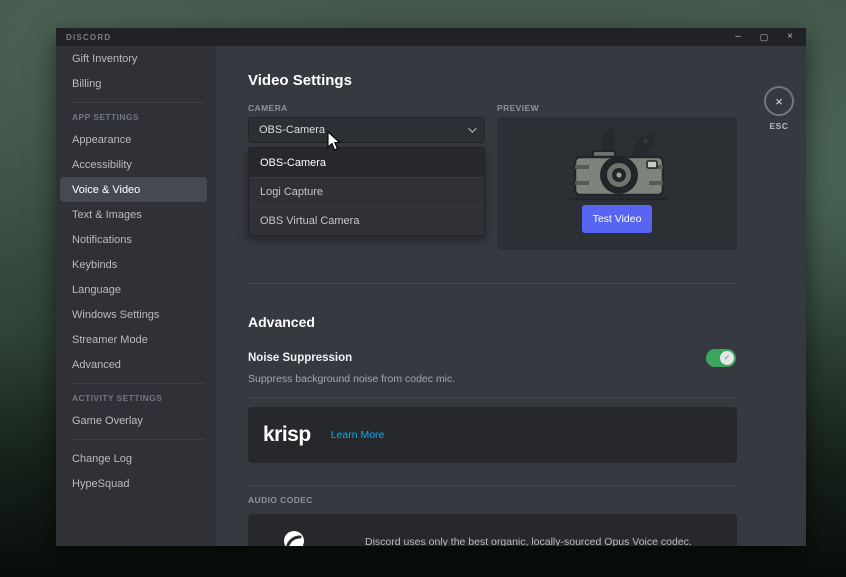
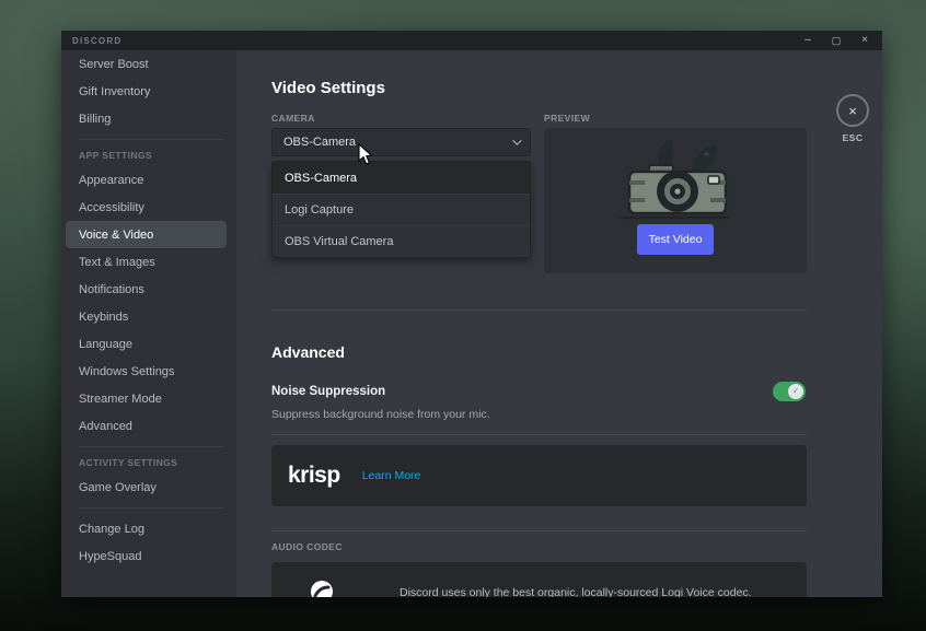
  DISCORD
  –
  ▢
  ×
+ Server Boost
  Gift Inventory
  Billing
  APP SETTINGS
  Appearance
  Accessibility
  Voice & Video
  Text & Images
  Notifications
  Keybinds
  Language
  Windows Settings
  Streamer Mode
  Advanced
  ACTIVITY SETTINGS
  Game Overlay
  Change Log
  HypeSquad
  Video Settings
  CAMERA
  OBS-Camera
  OBS-Camera
  Logi Capture
  OBS Virtual Camera
  PREVIEW
  Test Video
  ×
  ESC
  Advanced
  Noise Suppression
  ✓
- Suppress background noise from codec mic.
+ Suppress background noise from your mic.
  krisp
  Learn More
  AUDIO CODEC
- Discord uses only the best organic, locally-sourced Opus Voice codec.
+ Discord uses only the best organic, locally-sourced Logi Voice codec.
